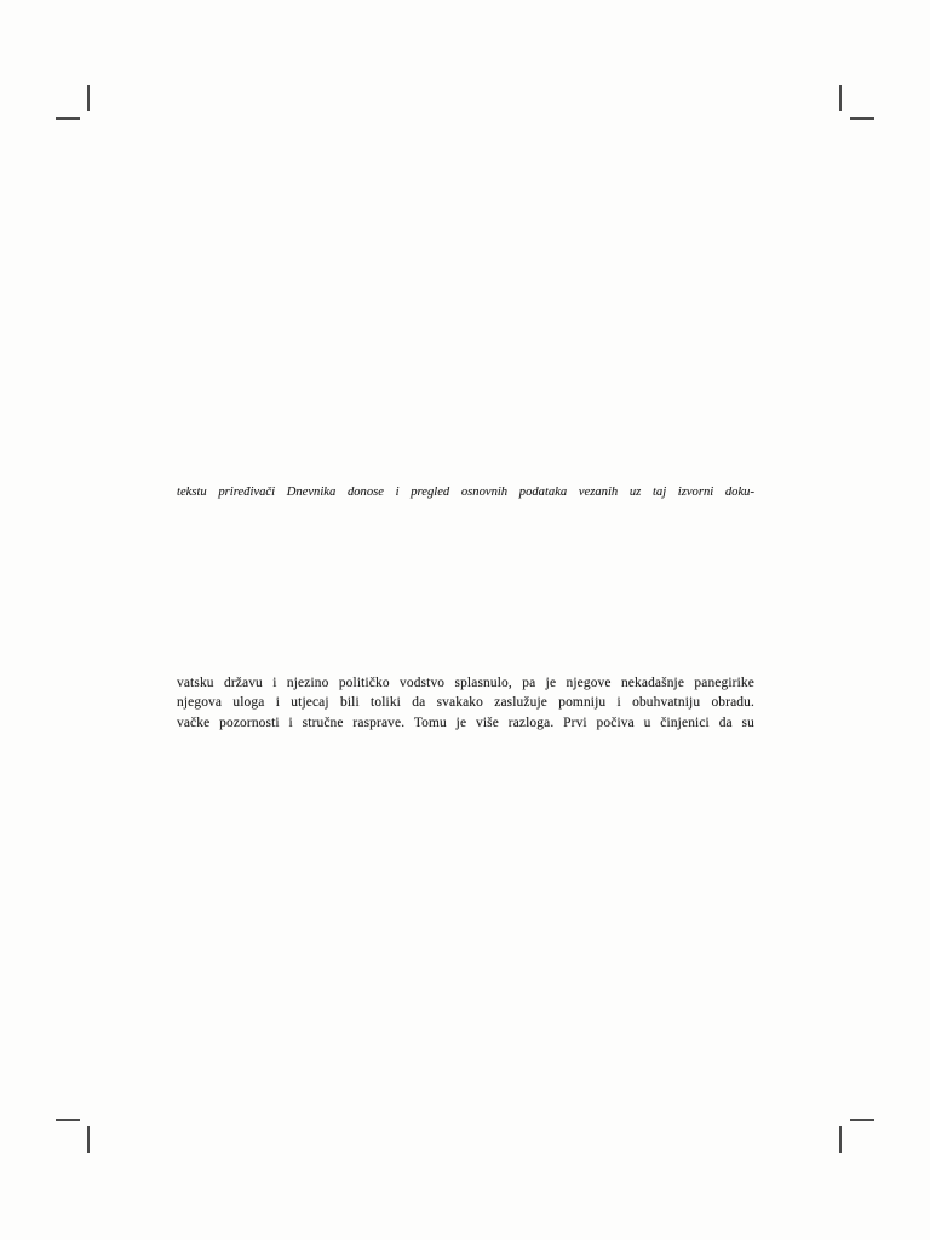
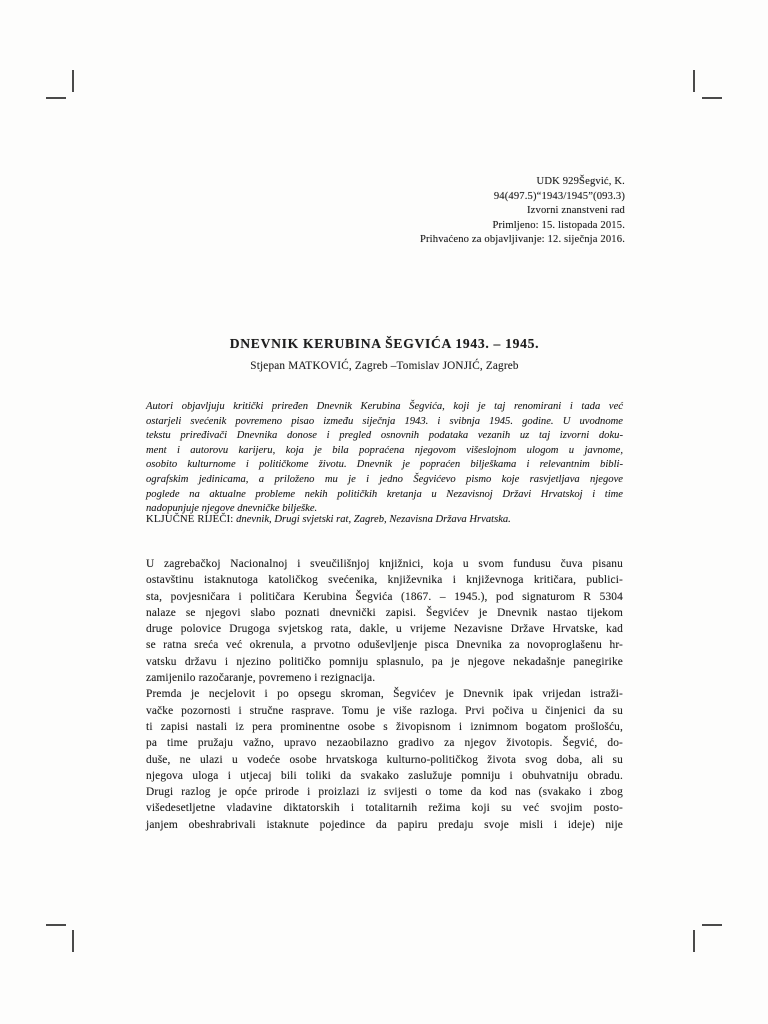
+ UDK 929Šegvić, K.
+ 94(497.5)“1943/1945”(093.3)
+ Izvorni znanstveni rad
+ Primljeno: 15. listopada 2015.
+ Prihvaćeno za objavljivanje: 12. siječnja 2016.
+ DNEVNIK KERUBINA ŠEGVIĆA 1943. – 1945.
+ Stjepan MATKOVIĆ, Zagreb –Tomislav JONJIĆ, Zagreb
+ Autori objavljuju kritički priređen Dnevnik Kerubina Šegvića, koji je taj renomirani i tada već
+ ostarjeli svećenik povremeno pisao između siječnja 1943. i svibnja 1945. godine. U uvodnome
  tekstu priređivači Dnevnika donose i pregled osnovnih podataka vezanih uz taj izvorni doku-
+ ment i autorovu karijeru, koja je bila popraćena njegovom višeslojnom ulogom u javnome,
+ osobito kulturnome i političkome životu. Dnevnik je popraćen bilješkama i relevantnim bibli-
+ ografskim jedinicama, a priloženo mu je i jedno Šegvićevo pismo koje rasvjetljava njegove
+ poglede na aktualne probleme nekih političkih kretanja u Nezavisnoj Državi Hrvatskoj i time
+ nadopunjuje njegove dnevničke bilješke.
+ KLJUČNE RIJEČI: dnevnik, Drugi svjetski rat, Zagreb, Nezavisna Država Hrvatska.
+ U zagrebačkoj Nacionalnoj i sveučilišnjoj knjižnici, koja u svom fundusu čuva pisanu
+ ostavštinu istaknutoga katoličkog svećenika, književnika i književnoga kritičara, publici-
+ sta, povjesničara i političara Kerubina Šegvića (1867. – 1945.), pod signaturom R 5304
+ nalaze se njegovi slabo poznati dnevnički zapisi. Šegvićev je Dnevnik nastao tijekom
+ druge polovice Drugoga svjetskog rata, dakle, u vrijeme Nezavisne Države Hrvatske, kad
+ se ratna sreća već okrenula, a prvotno oduševljenje pisca Dnevnika za novoproglašenu hr-
- vatsku državu i njezino političko vodstvo splasnulo, pa je njegove nekadašnje panegirike
+ vatsku državu i njezino političko pomniju splasnulo, pa je njegove nekadašnje panegirike
+ zamijenilo razočaranje, povremeno i rezignacija.
+ Premda je necjelovit i po opsegu skroman, Šegvićev je Dnevnik ipak vrijedan istraži-
- njegova uloga i utjecaj bili toliki da svakako zaslužuje pomniju i obuhvatniju obradu.
+ vačke pozornosti i stručne rasprave. Tomu je više razloga. Prvi počiva u činjenici da su
+ ti zapisi nastali iz pera prominentne osobe s živopisnom i iznimnom bogatom prošlošću,
+ pa time pružaju važno, upravo nezaobilazno gradivo za njegov životopis. Šegvić, do-
+ duše, ne ulazi u vodeće osobe hrvatskoga kulturno-političkog života svog doba, ali su
- vačke pozornosti i stručne rasprave. Tomu je više razloga. Prvi počiva u činjenici da su
+ njegova uloga i utjecaj bili toliki da svakako zaslužuje pomniju i obuhvatniju obradu.
+ Drugi razlog je opće prirode i proizlazi iz svijesti o tome da kod nas (svakako i zbog
+ višedesetljetne vladavine diktatorskih i totalitarnih režima koji su već svojim posto-
+ janjem obeshrabrivali istaknute pojedince da papiru predaju svoje misli i ideje) nije
